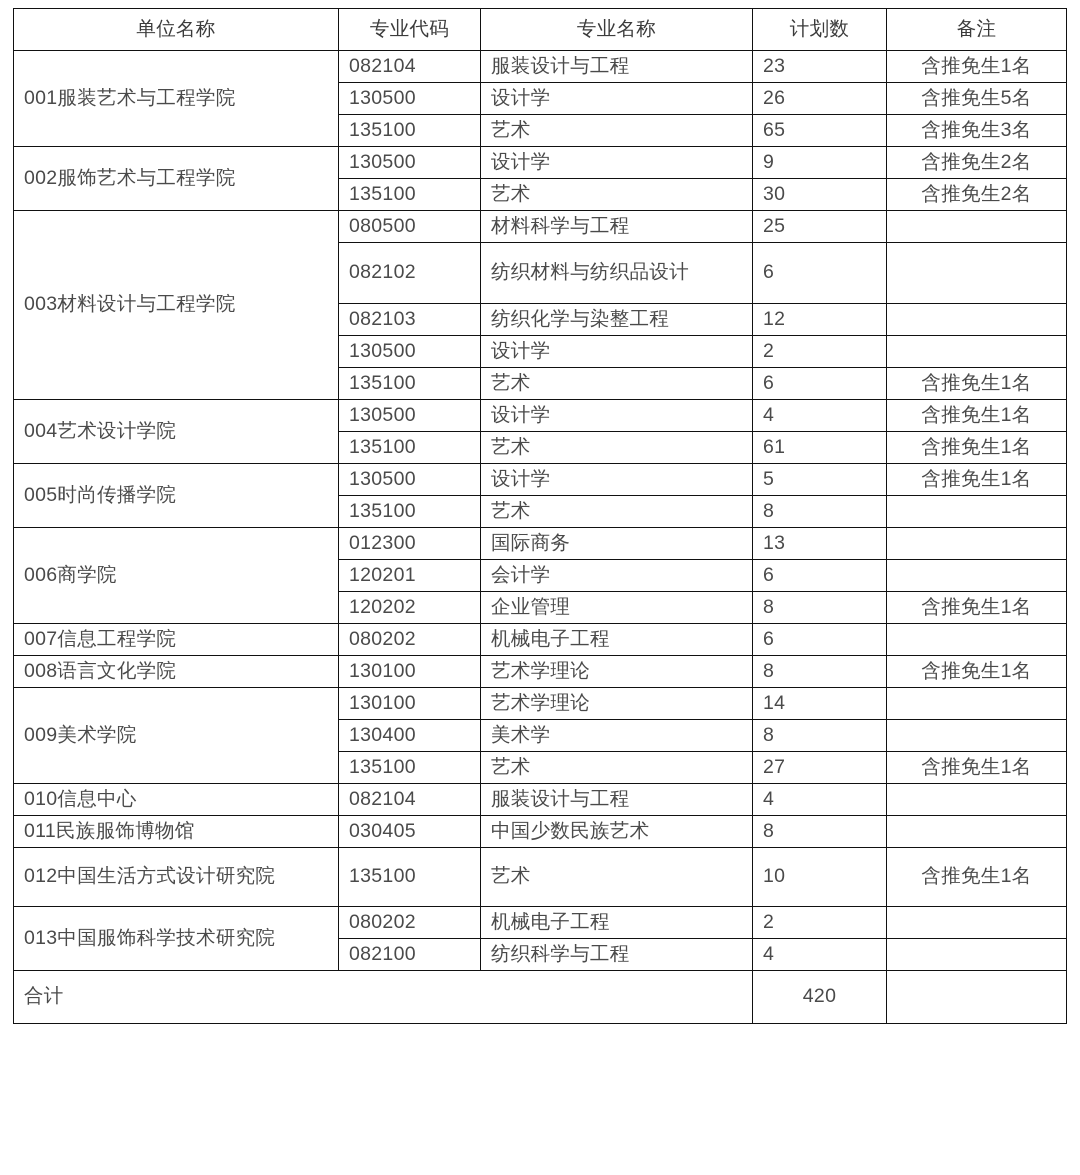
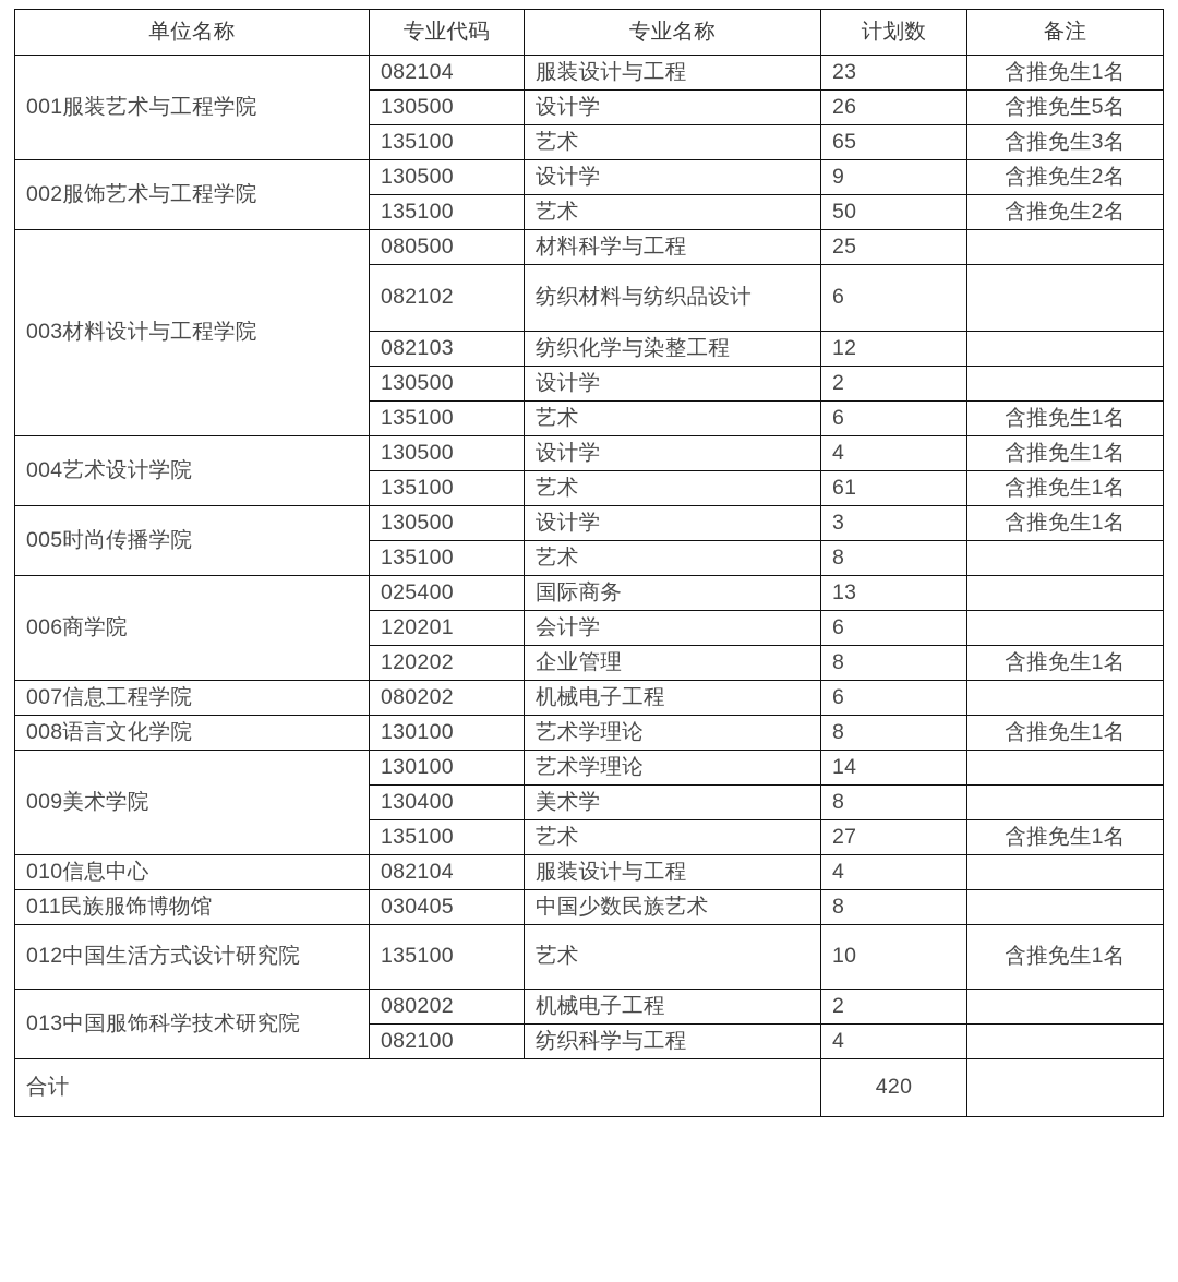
  单位名称	专业代码	专业名称	计划数	备注
  001服装艺术与工程学院	082104	服装设计与工程	23	含推免生1名
  130500	设计学	26	含推免生5名
  135100	艺术	65	含推免生3名
  002服饰艺术与工程学院	130500	设计学	9	含推免生2名
- 135100	艺术	30	含推免生2名
+ 135100	艺术	50	含推免生2名
  003材料设计与工程学院	080500	材料科学与工程	25
  082102	纺织材料与纺织品设计	6
  082103	纺织化学与染整工程	12
  130500	设计学	2
  135100	艺术	6	含推免生1名
  004艺术设计学院	130500	设计学	4	含推免生1名
  135100	艺术	61	含推免生1名
- 005时尚传播学院	130500	设计学	5	含推免生1名
+ 005时尚传播学院	130500	设计学	3	含推免生1名
  135100	艺术	8
- 006商学院	012300	国际商务	13
+ 006商学院	025400	国际商务	13
  120201	会计学	6
  120202	企业管理	8	含推免生1名
  007信息工程学院	080202	机械电子工程	6
  008语言文化学院	130100	艺术学理论	8	含推免生1名
  009美术学院	130100	艺术学理论	14
  130400	美术学	8
  135100	艺术	27	含推免生1名
  010信息中心	082104	服装设计与工程	4
  011民族服饰博物馆	030405	中国少数民族艺术	8
  012中国生活方式设计研究院	135100	艺术	10	含推免生1名
  013中国服饰科学技术研究院	080202	机械电子工程	2
  082100	纺织科学与工程	4
  合计	420
